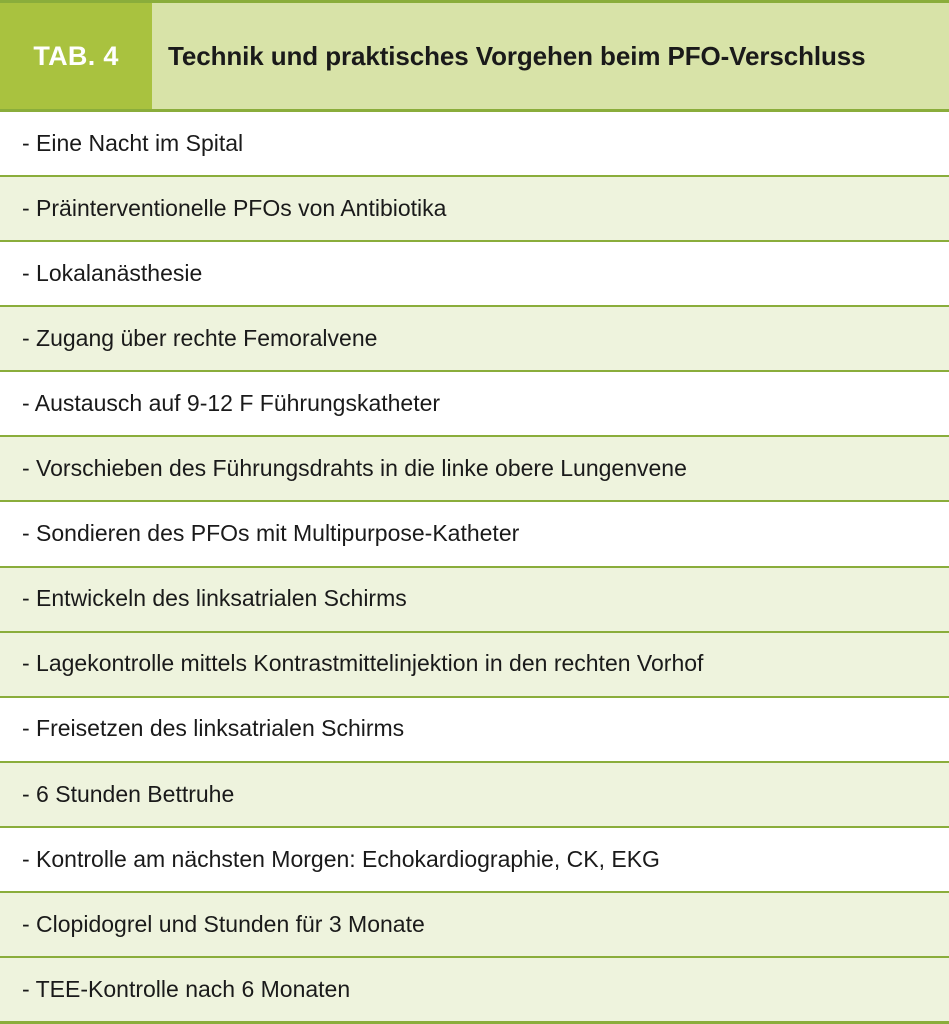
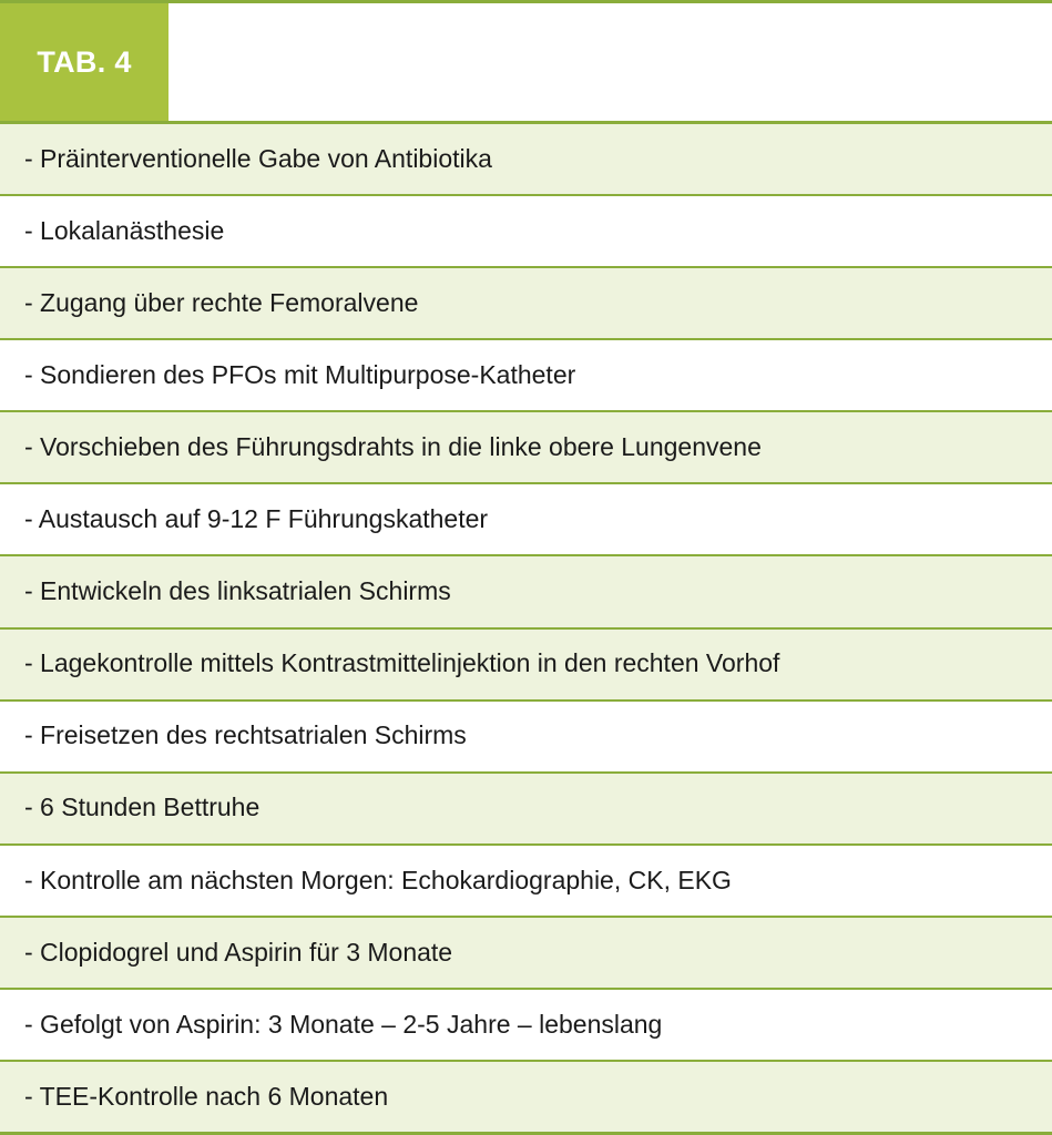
  TAB. 4
- Technik und praktisches Vorgehen beim PFO-Verschluss
- - Eine Nacht im Spital
- - Präinterventionelle PFOs von Antibiotika
+ - Präinterventionelle Gabe von Antibiotika
  - Lokalanästhesie
  - Zugang über rechte Femoralvene
- - Austausch auf 9-12 F Führungskatheter
+ - Sondieren des PFOs mit Multipurpose-Katheter
  - Vorschieben des Führungsdrahts in die linke obere Lungenvene
- - Sondieren des PFOs mit Multipurpose-Katheter
+ - Austausch auf 9-12 F Führungskatheter
  - Entwickeln des linksatrialen Schirms
  - Lagekontrolle mittels Kontrastmittelinjektion in den rechten Vorhof
- - Freisetzen des linksatrialen Schirms
+ - Freisetzen des rechtsatrialen Schirms
  - 6 Stunden Bettruhe
  - Kontrolle am nächsten Morgen: Echokardiographie, CK, EKG
- - Clopidogrel und Stunden für 3 Monate
+ - Clopidogrel und Aspirin für 3 Monate
+ - Gefolgt von Aspirin: 3 Monate – 2-5 Jahre – lebenslang
  - TEE-Kontrolle nach 6 Monaten
